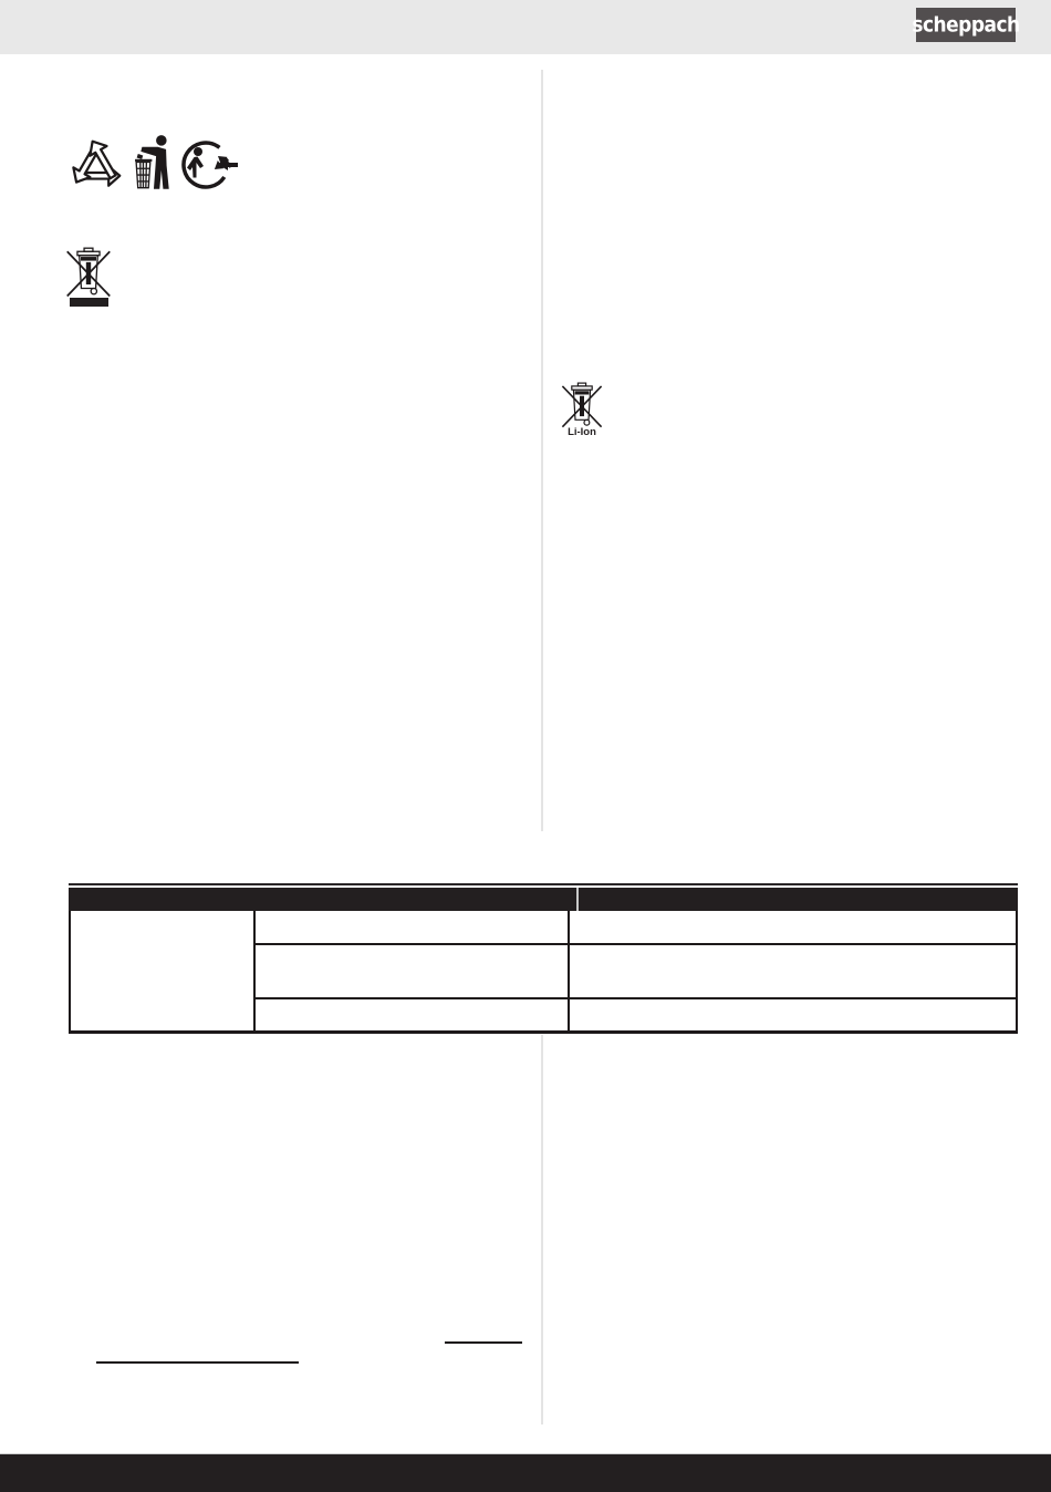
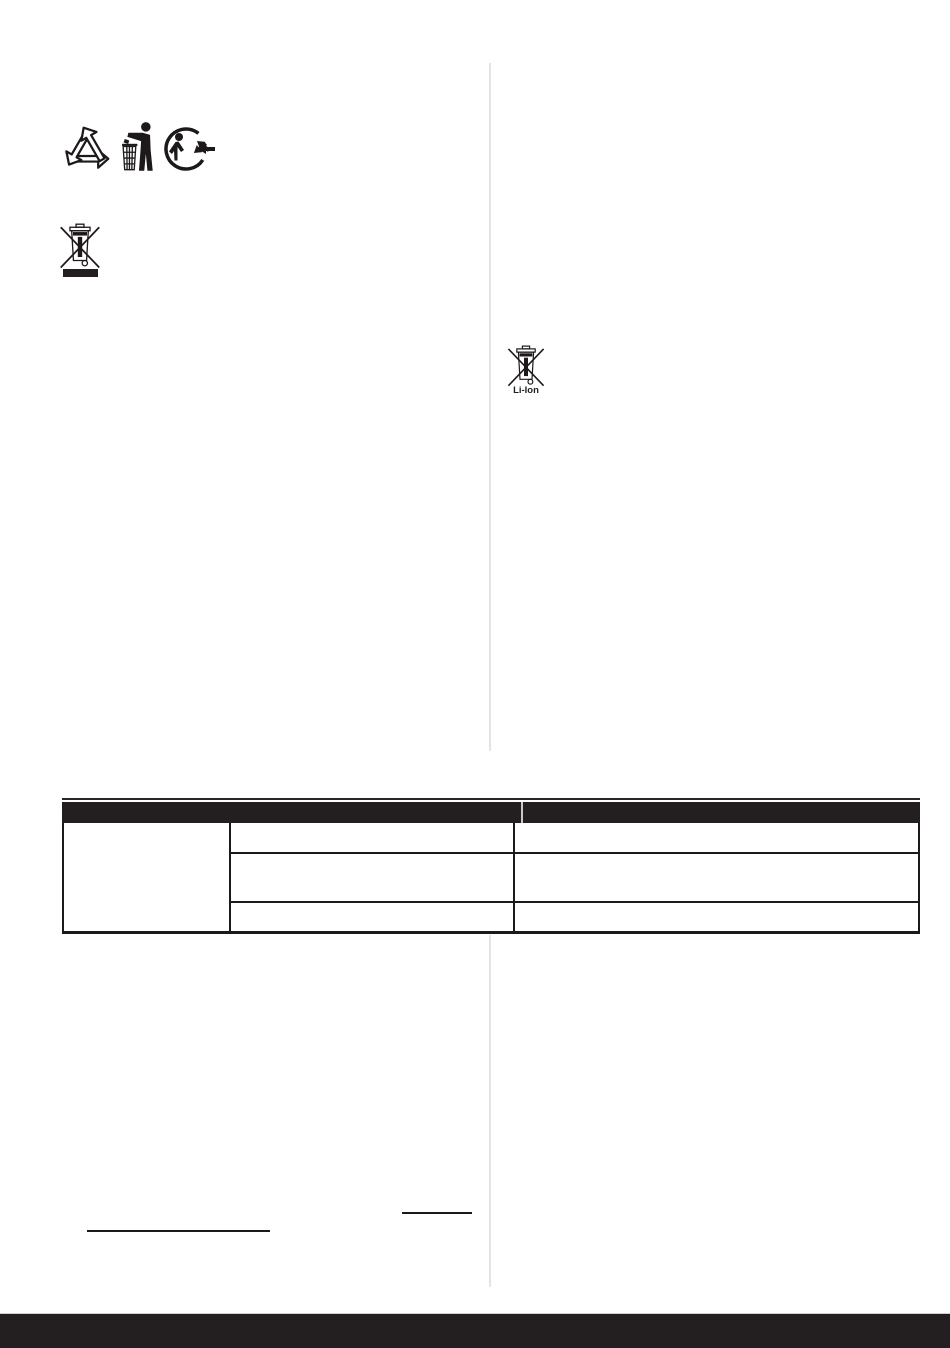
- scheppach
  Li-Ion
